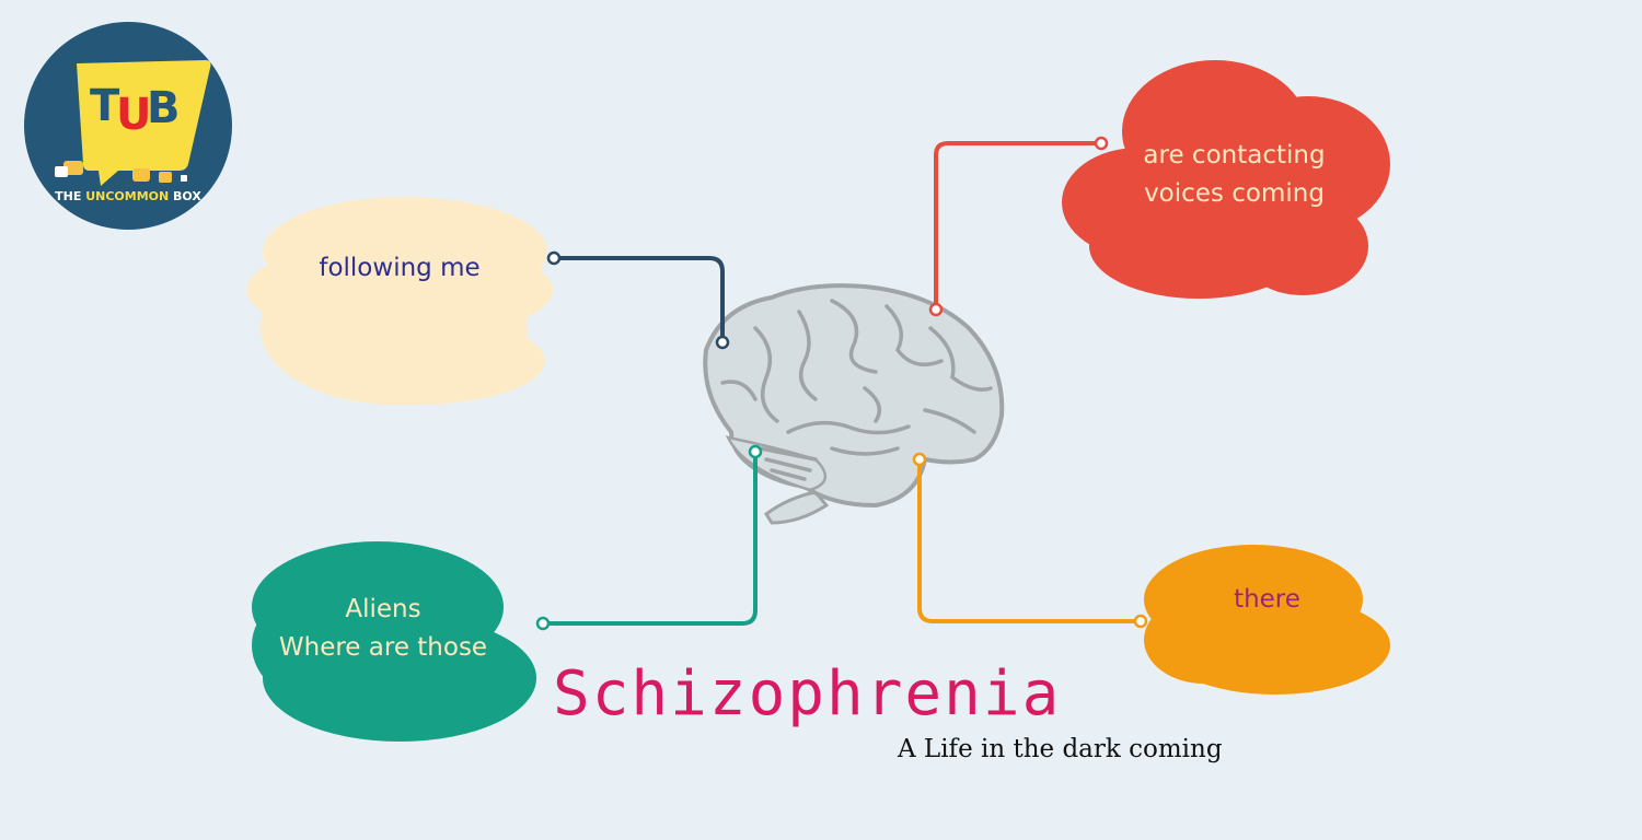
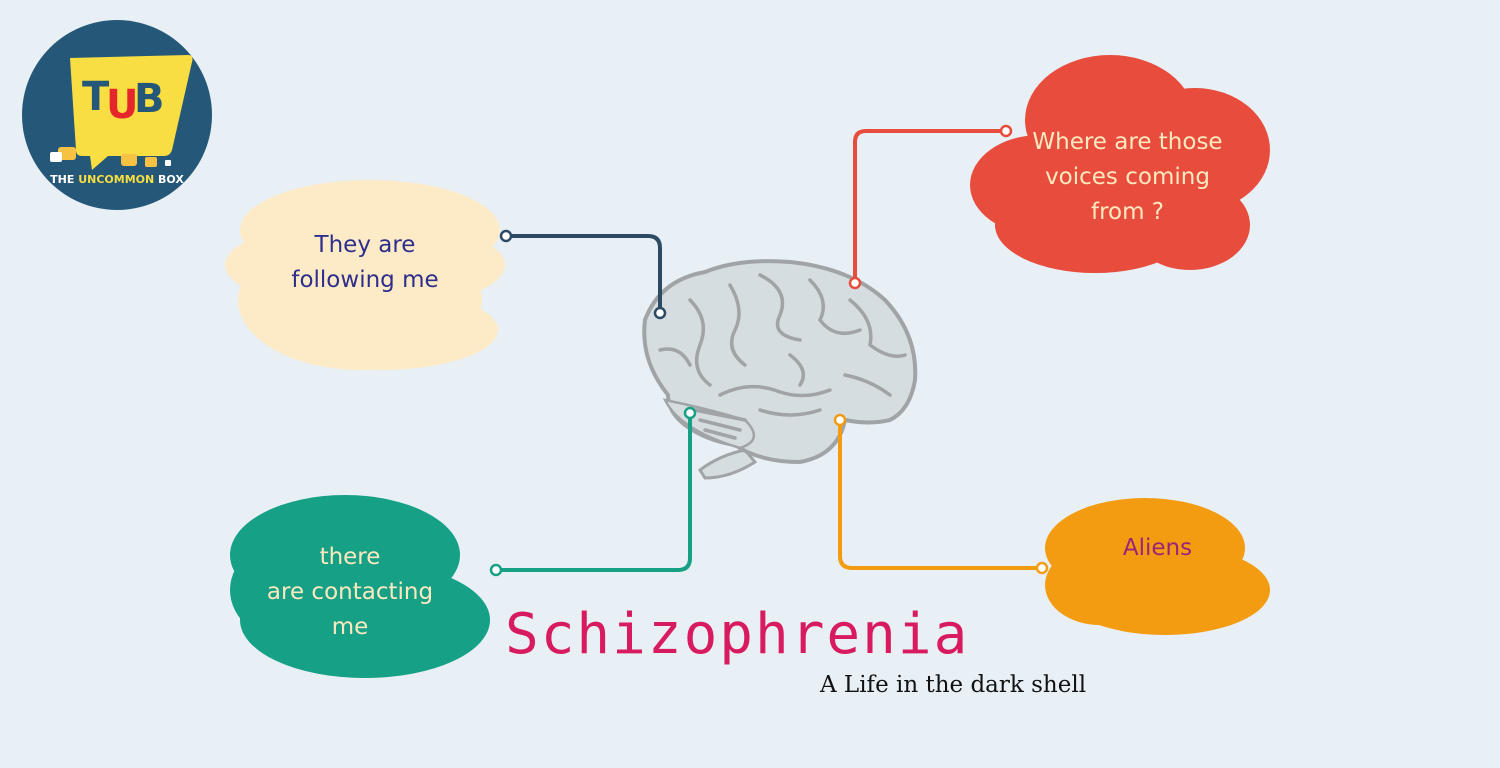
  T
  U
  B
  THE UNCOMMON BOX
+ They are
  following me
- are contacting
+ Where are those
  voices coming
+ from ?
- Aliens
+ there
- Where are those
+ are contacting
+ me
- there
+ Aliens
  Schizophrenia
- A Life in the dark coming
+ A Life in the dark shell
